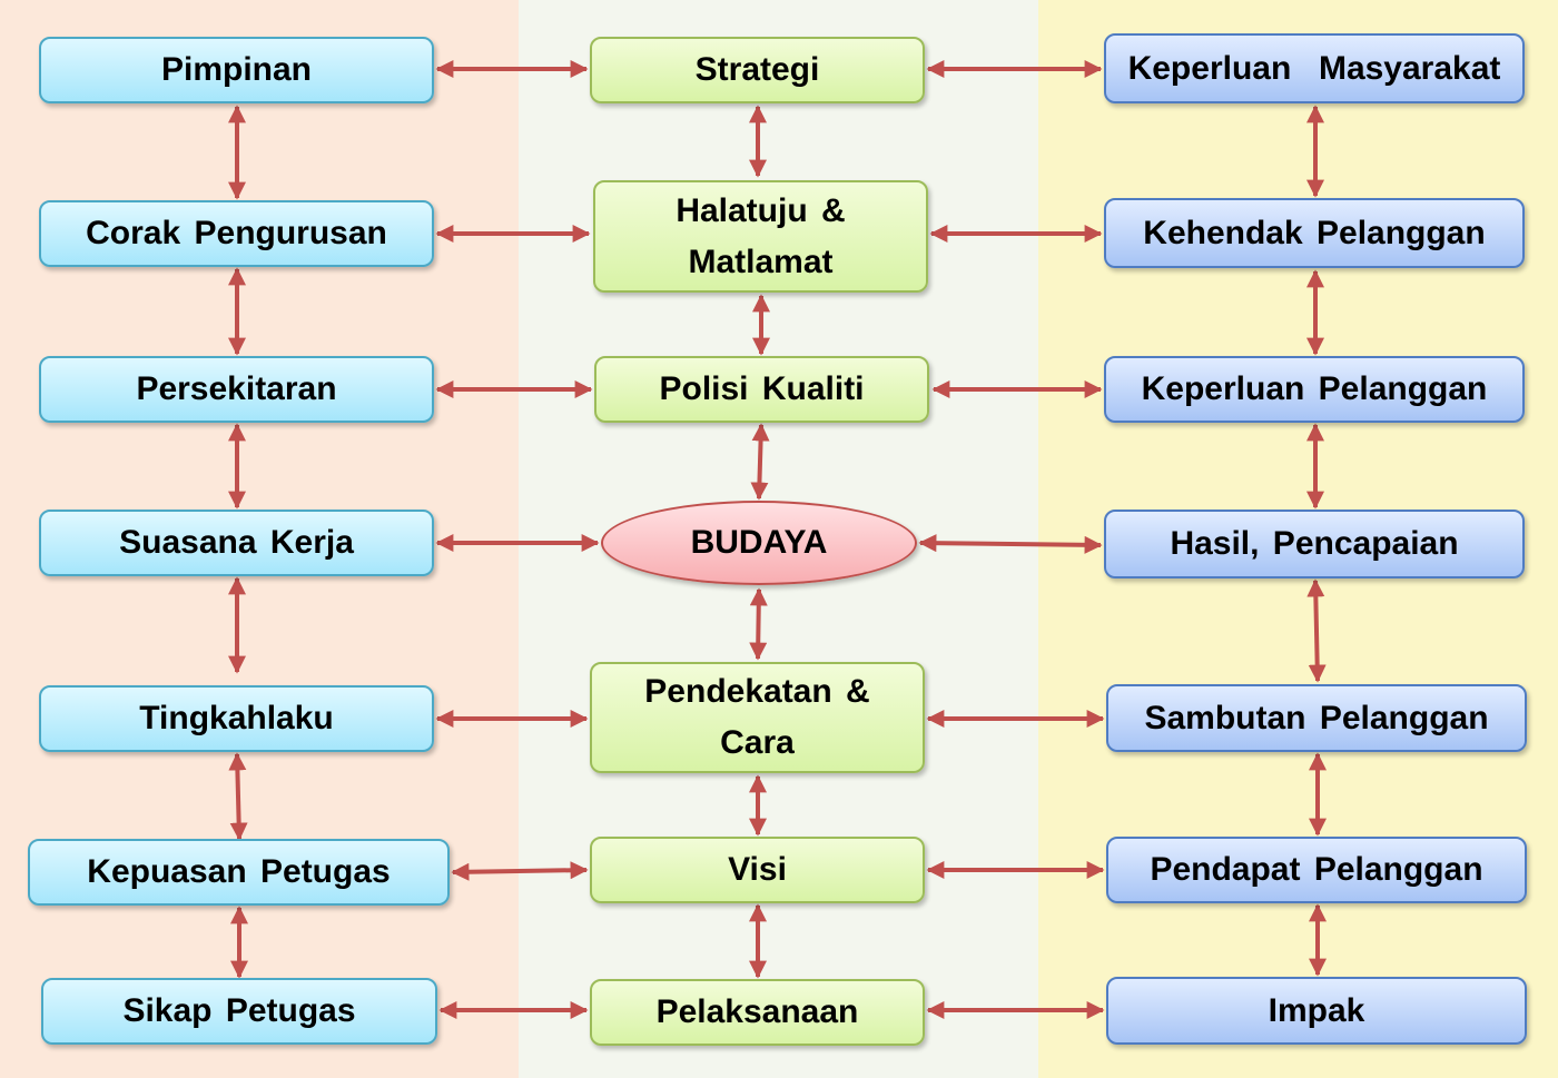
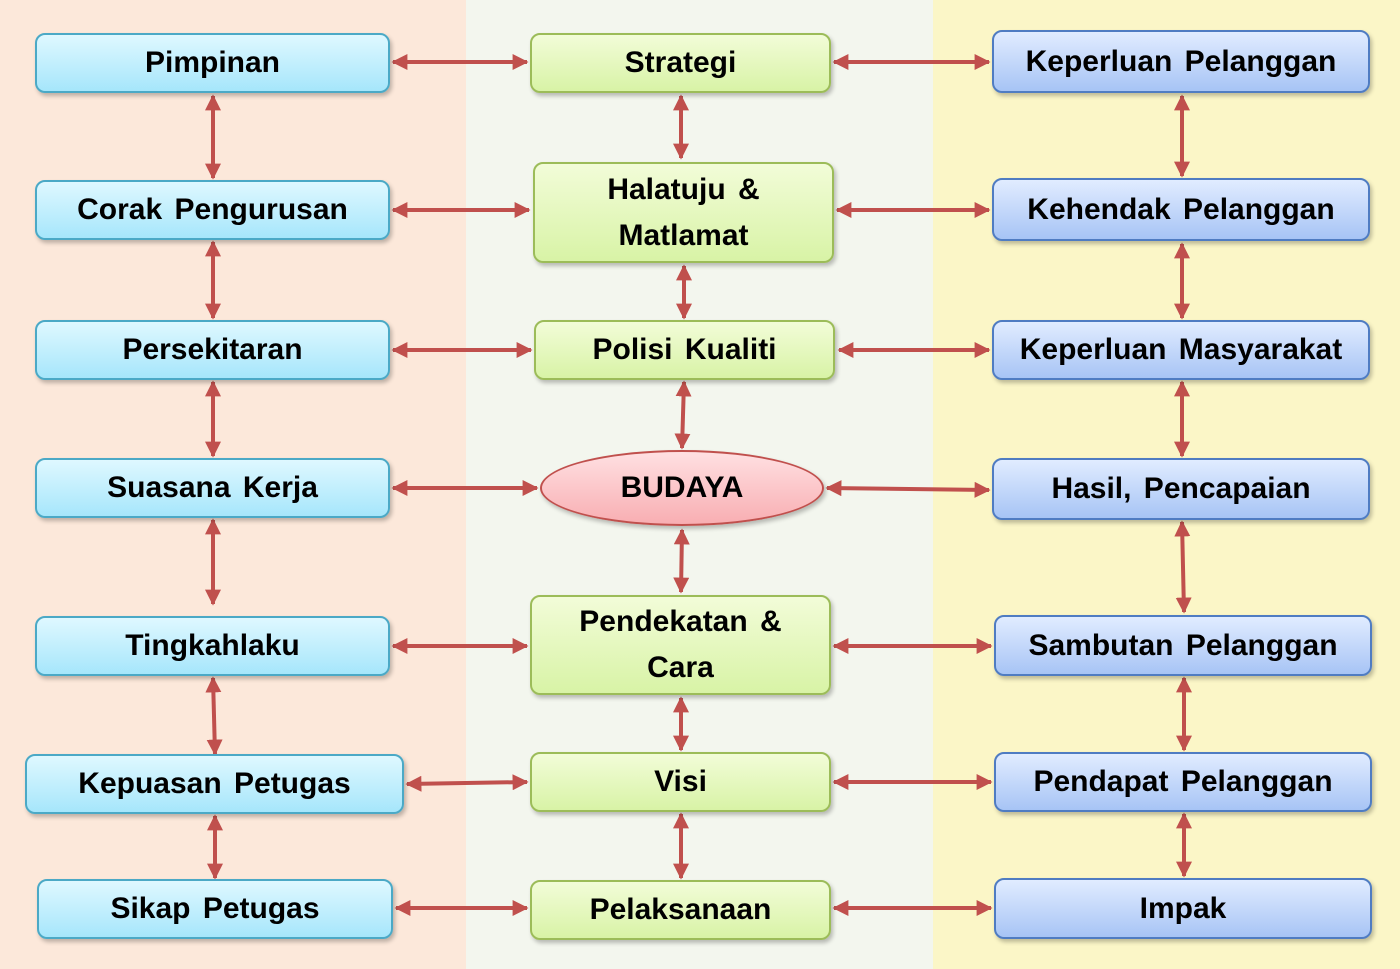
  Pimpinan
  Corak Pengurusan
  Persekitaran
  Suasana Kerja
  Tingkahlaku
  Kepuasan Petugas
  Sikap Petugas
  Strategi
  Halatuju & Matlamat
  Polisi Kualiti
  BUDAYA
  Pendekatan & Cara
  Visi
  Pelaksanaan
- Keperluan Masyarakat
+ Keperluan Pelanggan
  Kehendak Pelanggan
- Keperluan Pelanggan
+ Keperluan Masyarakat
  Hasil, Pencapaian
  Sambutan Pelanggan
  Pendapat Pelanggan
  Impak
